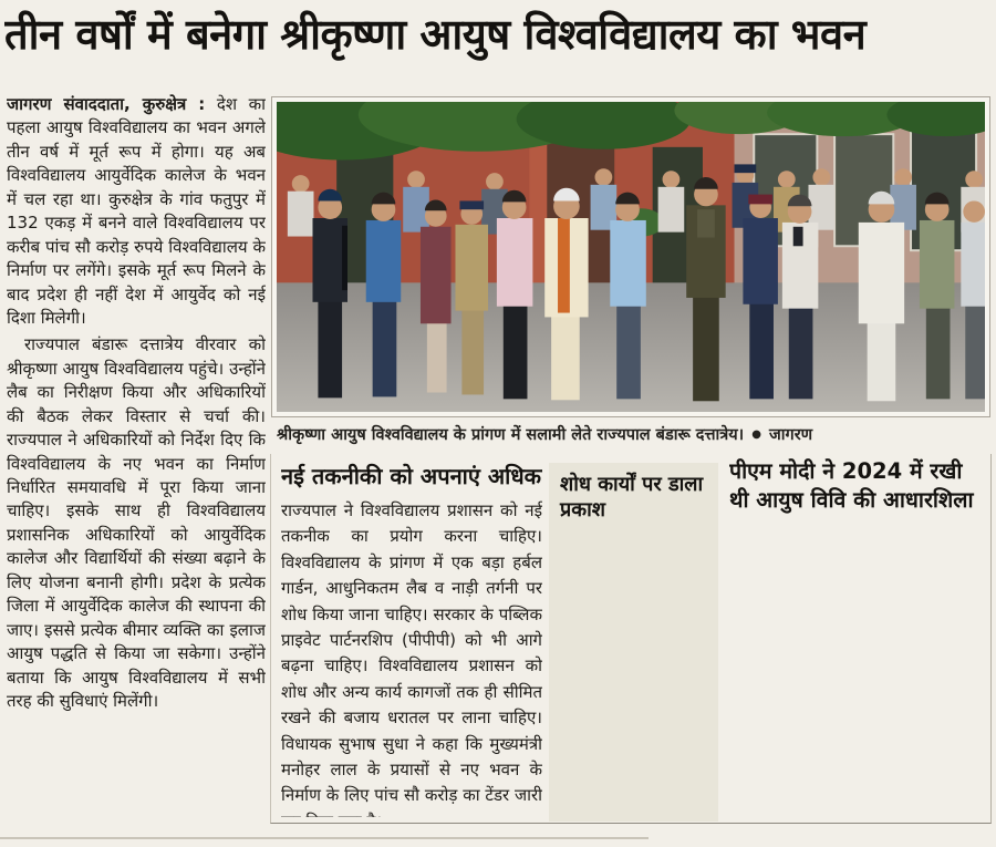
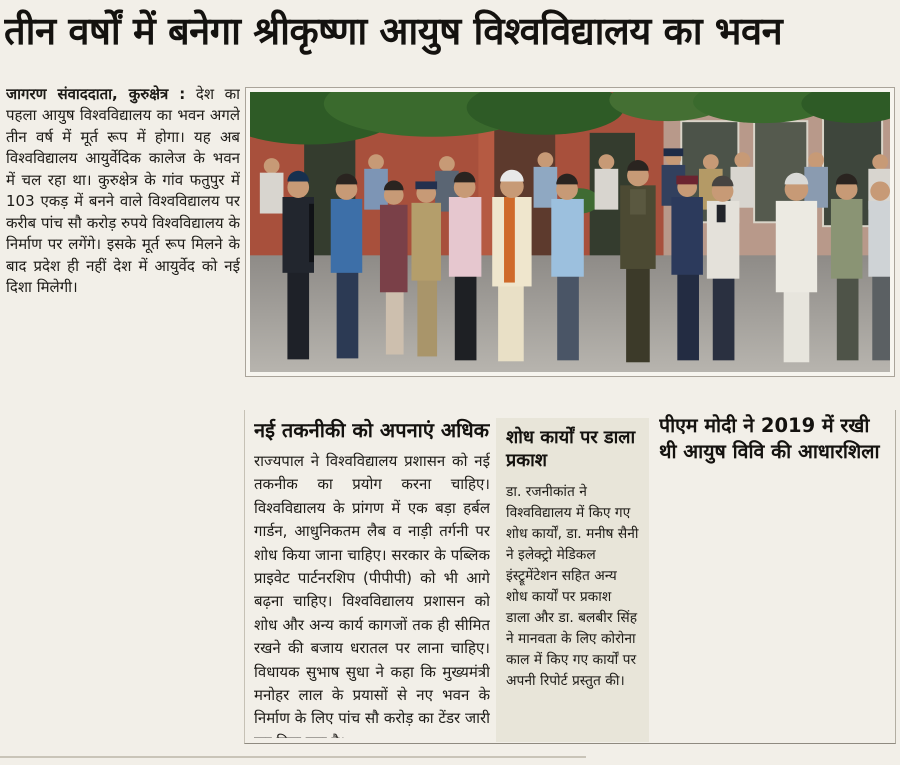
  तीन वर्षों में बनेगा श्रीकृष्णा आयुष विश्वविद्यालय का भवन
- जागरण संवाददाता, कुरुक्षेत्र : देश का पहला आयुष विश्वविद्यालय का भवन अगले तीन वर्ष में मूर्त रूप में होगा। यह अब विश्वविद्यालय आयुर्वेदिक कालेज के भवन में चल रहा था। कुरुक्षेत्र के गांव फतुपुर में 132 एकड़ में बनने वाले विश्वविद्यालय पर करीब पांच सौ करोड़ रुपये विश्वविद्यालय के निर्माण पर लगेंगे। इसके मूर्त रूप मिलने के बाद प्रदेश ही नहीं देश में आयुर्वेद को नई दिशा मिलेगी।
+ जागरण संवाददाता, कुरुक्षेत्र : देश का पहला आयुष विश्वविद्यालय का भवन अगले तीन वर्ष में मूर्त रूप में होगा। यह अब विश्वविद्यालय आयुर्वेदिक कालेज के भवन में चल रहा था। कुरुक्षेत्र के गांव फतुपुर में 103 एकड़ में बनने वाले विश्वविद्यालय पर करीब पांच सौ करोड़ रुपये विश्वविद्यालय के निर्माण पर लगेंगे। इसके मूर्त रूप मिलने के बाद प्रदेश ही नहीं देश में आयुर्वेद को नई दिशा मिलेगी।
- राज्यपाल बंडारू दत्तात्रेय वीरवार को श्रीकृष्णा आयुष विश्वविद्यालय पहुंचे। उन्होंने लैब का निरीक्षण किया और अधिकारियों की बैठक लेकर विस्तार से चर्चा की। राज्यपाल ने अधिकारियों को निर्देश दिए कि विश्वविद्यालय के नए भवन का निर्माण निर्धारित समयावधि में पूरा किया जाना चाहिए। इसके साथ ही विश्वविद्यालय प्रशासनिक अधिकारियों को आयुर्वेदिक कालेज और विद्यार्थियों की संख्या बढ़ाने के लिए योजना बनानी होगी। प्रदेश के प्रत्येक जिला में आयुर्वेदिक कालेज की स्थापना की जाए। इससे प्रत्येक बीमार व्यक्ति का इलाज आयुष पद्धति से किया जा सकेगा। उन्होंने बताया कि आयुष विश्वविद्यालय में सभी तरह की सुविधाएं मिलेंगी।
- श्रीकृष्णा आयुष विश्वविद्यालय के प्रांगण में सलामी लेते राज्यपाल बंडारू दत्तात्रेय। ● जागरण
  नई तकनीकी को अपनाएं अधिका
  राज्यपाल ने विश्वविद्यालय प्रशासन को नई तकनीक का प्रयोग करना चाहिए। विश्वविद्यालय के प्रांगण में एक बड़ा हर्बल गार्डन, आधुनिकतम लैब व नाड़ी तर्गनी पर शोध किया जाना चाहिए। सरकार के पब्लिक प्राइवेट पार्टनरशिप (पीपीपी) को भी आगे बढ़ना चाहिए। विश्वविद्यालय प्रशासन को शोध और अन्य कार्य कागजों तक ही सीमित रखने की बजाय धरातल पर लाना चाहिए। विधायक सुभाष सुधा ने कहा कि मुख्यमंत्री मनोहर लाल के प्रयासों से नए भवन के निर्माण के लिए पांच सौ करोड़ का टेंडर जारी
  शोध कार्यों पर डाला प्रकाश
+ डा. रजनीकांत ने विश्वविद्यालय में किए गए शोध कार्यों, डा. मनीष सैनी ने इलेक्ट्रो मेडिकल इंस्ट्रूमेंटेशन सहित अन्य शोध कार्यों पर प्रकाश डाला और डा. बलबीर सिंह ने मानवता के लिए कोरोना काल में किए गए कार्यों पर अपनी रिपोर्ट प्रस्तुत की।
- पीएम मोदी ने 2024 में रखी थी आयुष विवि की आधारशिला
+ पीएम मोदी ने 2019 में रखी थी आयुष विवि की आधारशिला
